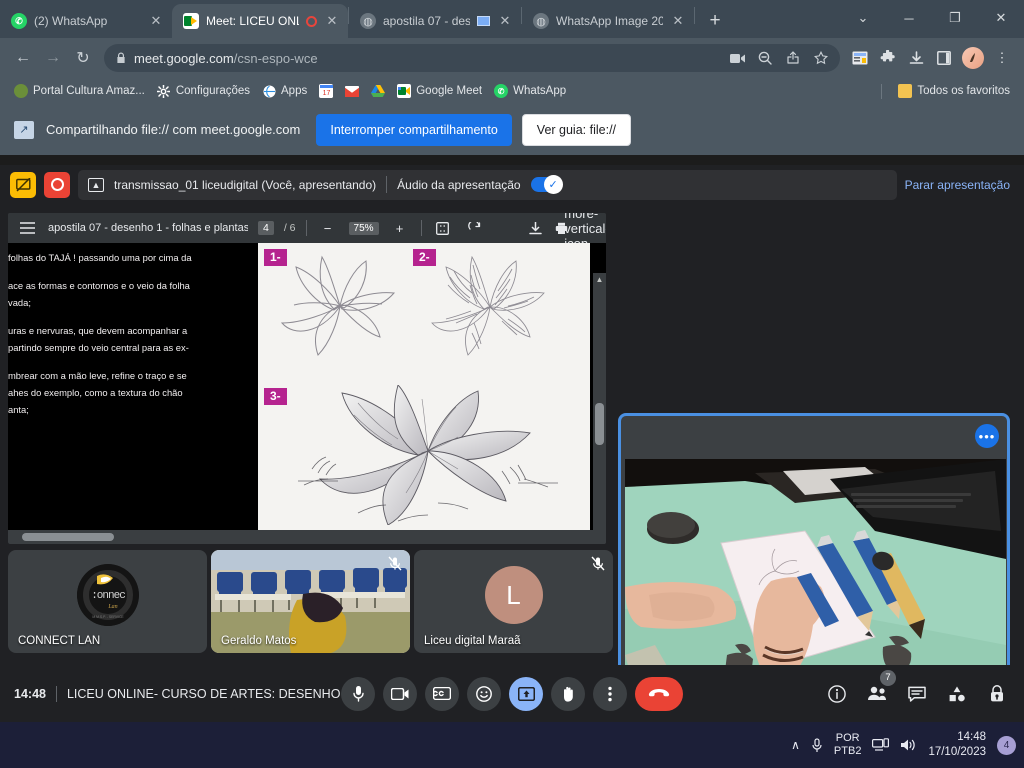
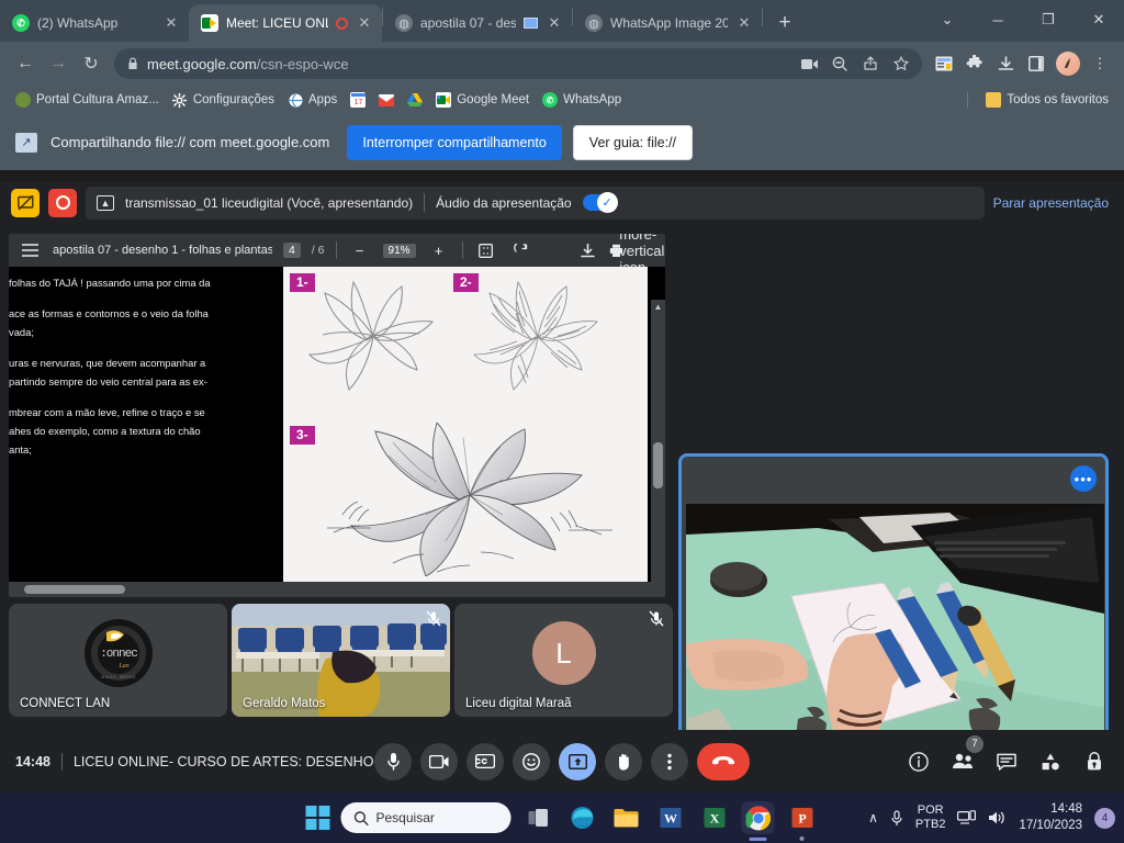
  ✆
  (2) WhatsApp
  ✕
  Meet: LICEU ON
  ✕
  ◍
  apostila 07 - des
  ✕
  ◍
  WhatsApp Image 20
  ✕
  +
  ⌄
  ─
  ❐
  ✕
  ←
  →
  ↻
  meet.google.com/csn-espo-wce
  ⋮
  Portal Cultura Amaz...
  Configurações
  Apps
  Google Meet
  ✆
  WhatsApp
  Todos os favoritos
  Compartilhando file:// com meet.google.com
  Interromper compartilhamento
  Ver guia: file://
  ▲
  transmissao_01 liceudigital (Você, apresentando)
  Áudio da apresentação
  Parar apresentação
  apostila 07 - desenho 1 - folhas e plantas
  4
  / 6
  −
- 75%
+ 91%
  +
  more-vertical
  folhas do TAJÁ ! passando uma por cima da
  ace as formas e contornos e o veio da folha
  vada;
  uras e nervuras, que devem acompanhar a
  partindo sempre do veio central para as ex-
  mbrear com a mão leve, refine o traço e se
  ahes do exemplo, como a textura do chão
  anta;
  1-
  2-
  3-
  ▲
  •••
  :onnec
  CONNECT LAN
  Geraldo Matos
  L
  Liceu digital Maraã
  14:48
  LICEU ONLINE- CURSO DE ARTES: DESENHO
  7
+ Pesquisar
+ W
+ X
+ P
  ∧
  POR
  PTB2
  14:48
  17/10/2023
  4
